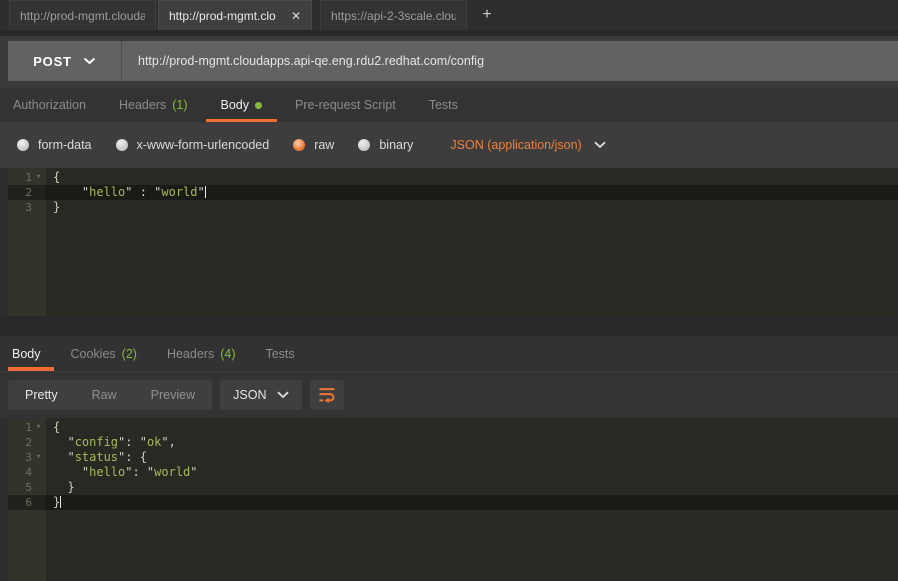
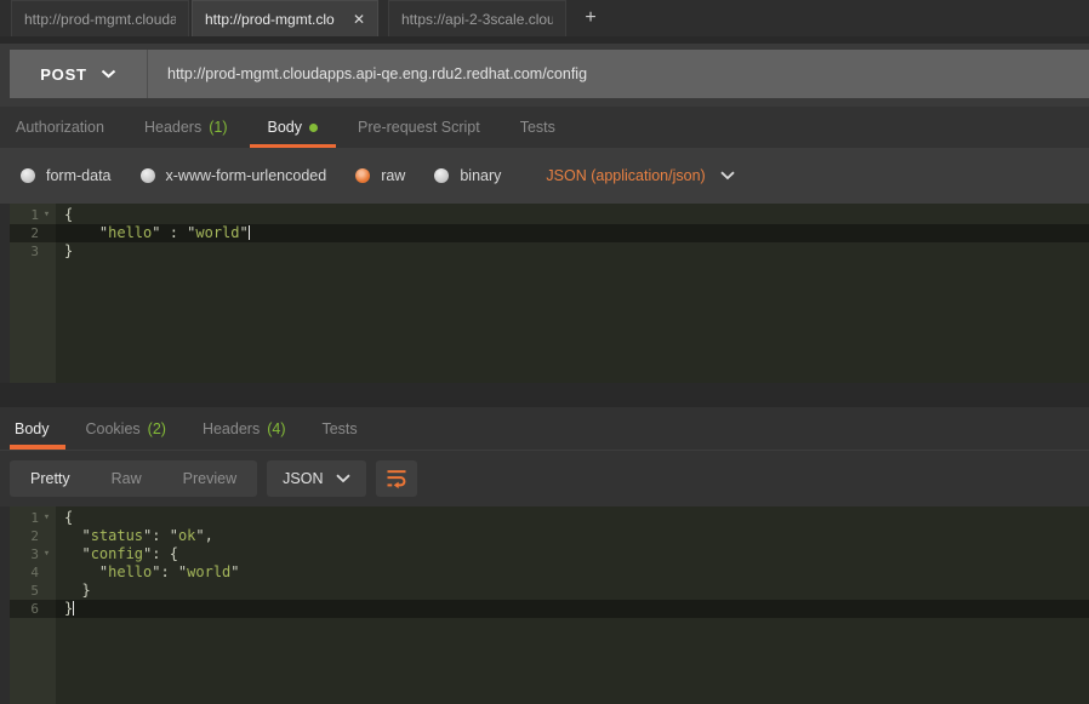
  http://prod-mgmt.clouda
  http://prod-mgmt.clo
  ✕
  https://api-2-3scale.clou
  +
  POST
  http://prod-mgmt.cloudapps.api-qe.eng.rdu2.redhat.com/config
  Authorization
  Headers
  (1)
  Body
  Pre-request Script
  Tests
  form-data
  x-www-form-urlencoded
  raw
  binary
  JSON (application/json)
  1
  ▾
  {
  2
  "hello" : "world"
  3
  }
  Body
  Cookies
  (2)
  Headers
  (4)
  Tests
  Pretty
  Raw
  Preview
  JSON
  1
  ▾
  {
  2
- "config": "ok",
+ "status": "ok",
  3
  ▾
- "status": {
+ "config": {
  4
  "hello": "world"
  5
  }
  6
  }
